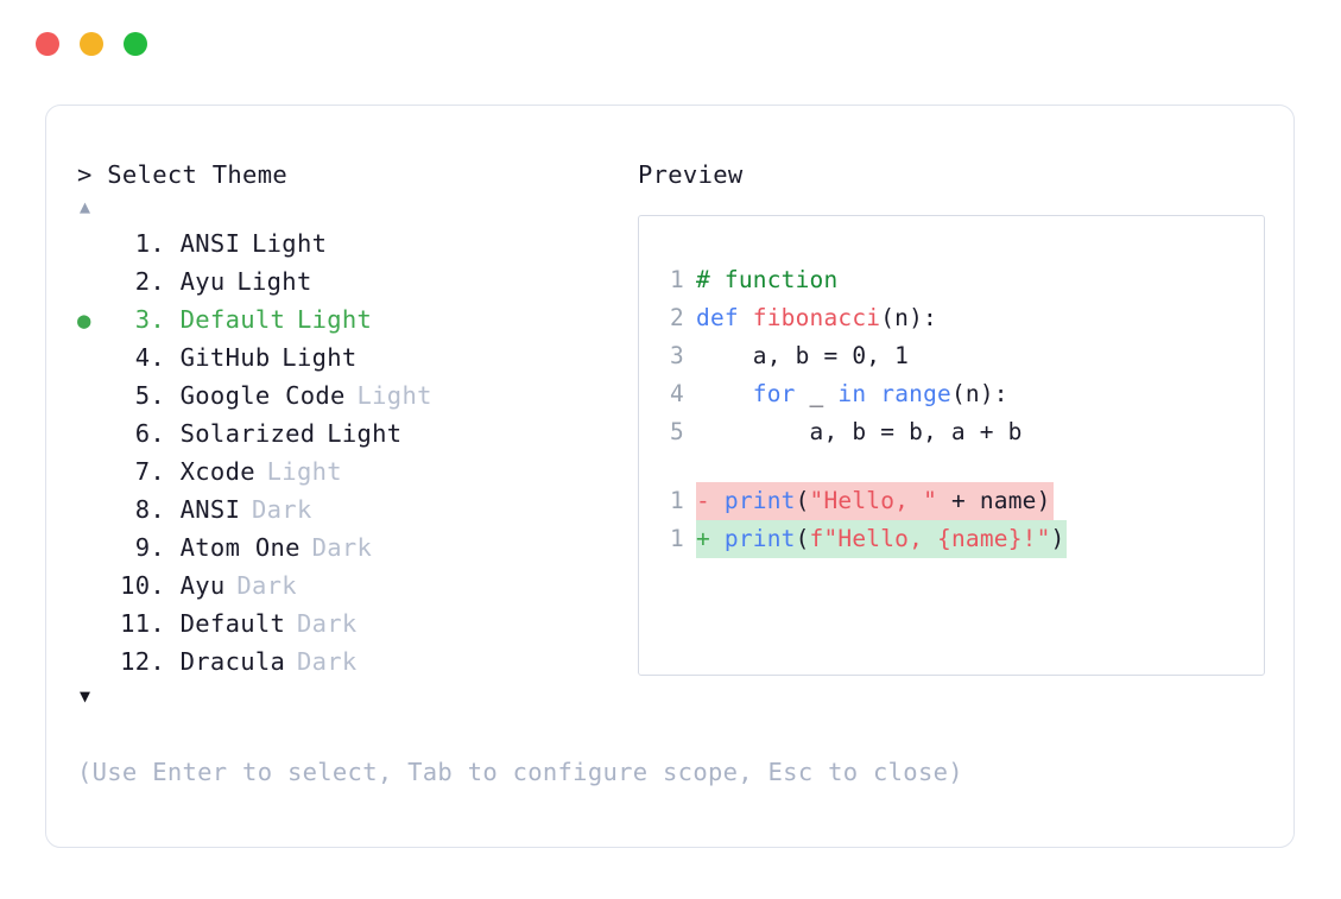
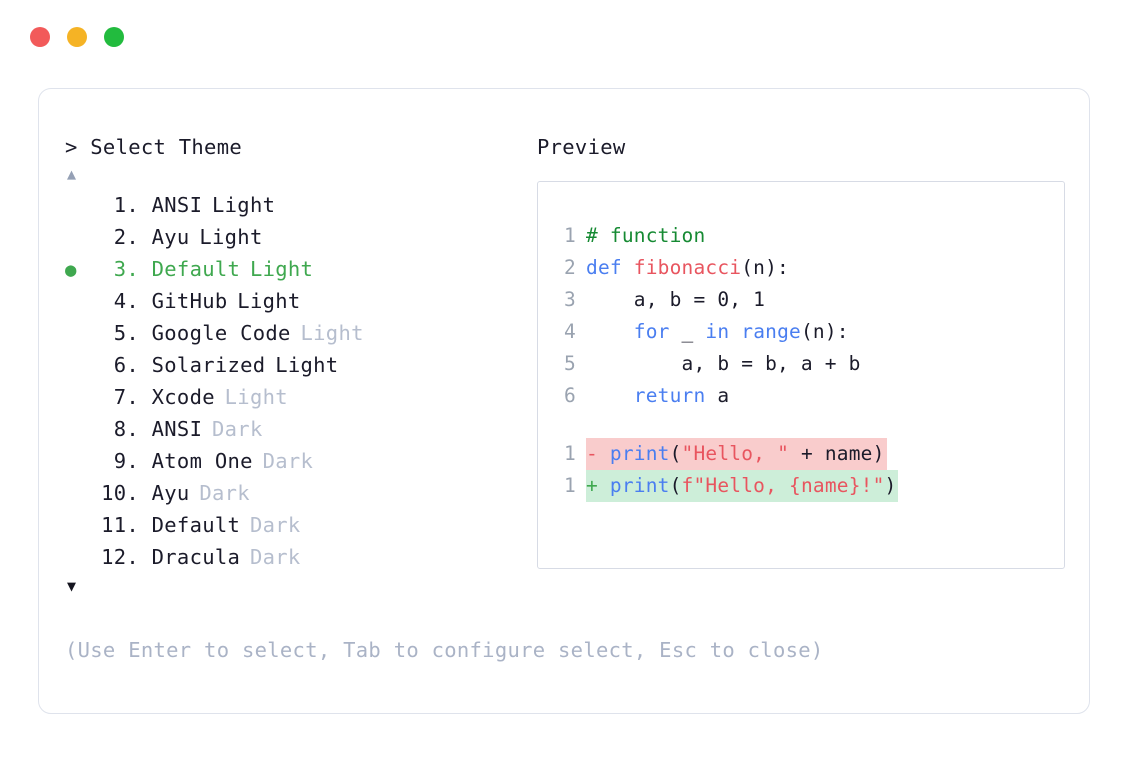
  > Select Theme
  ▲
  1.
  ANSI
  Light
  2.
  Ayu
  Light
  ●
  3.
  Default
  Light
  4.
  GitHub
  Light
  5.
  Google Code
  Light
  6.
  Solarized
  Light
  7.
  Xcode
  Light
  8.
  ANSI
  Dark
  9.
  Atom One
  Dark
  10.
  Ayu
  Dark
  11.
  Default
  Dark
  12.
  Dracula
  Dark
  ▼
  Preview
  1
  # function
  2
  def fibonacci(n):
  3
  a, b = 0, 1
  4
  for _ in range(n):
  5
  a, b = b, a + b
+ 6
+ return a
  1
  - print("Hello, " + name)
  1
  + print(f"Hello, {name}!")
- (Use Enter to select, Tab to configure scope, Esc to close)
+ (Use Enter to select, Tab to configure select, Esc to close)
